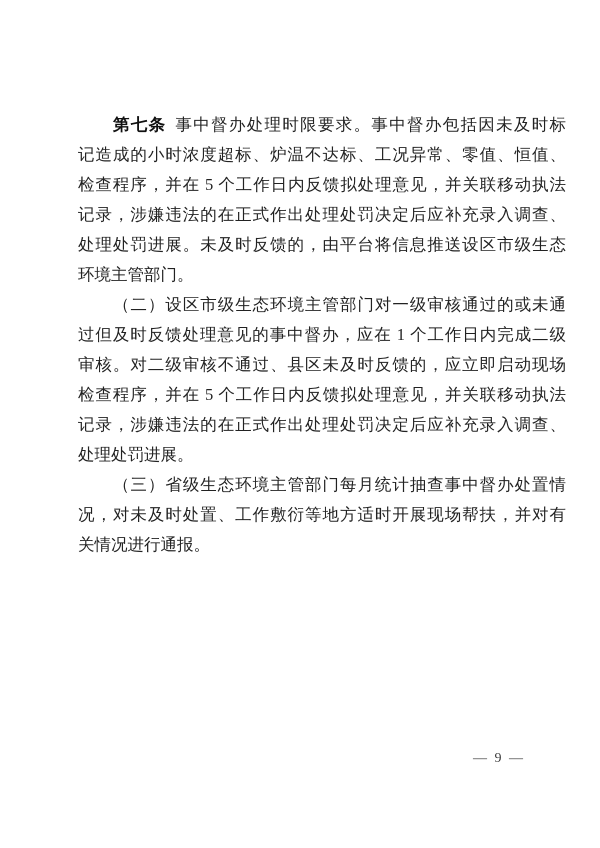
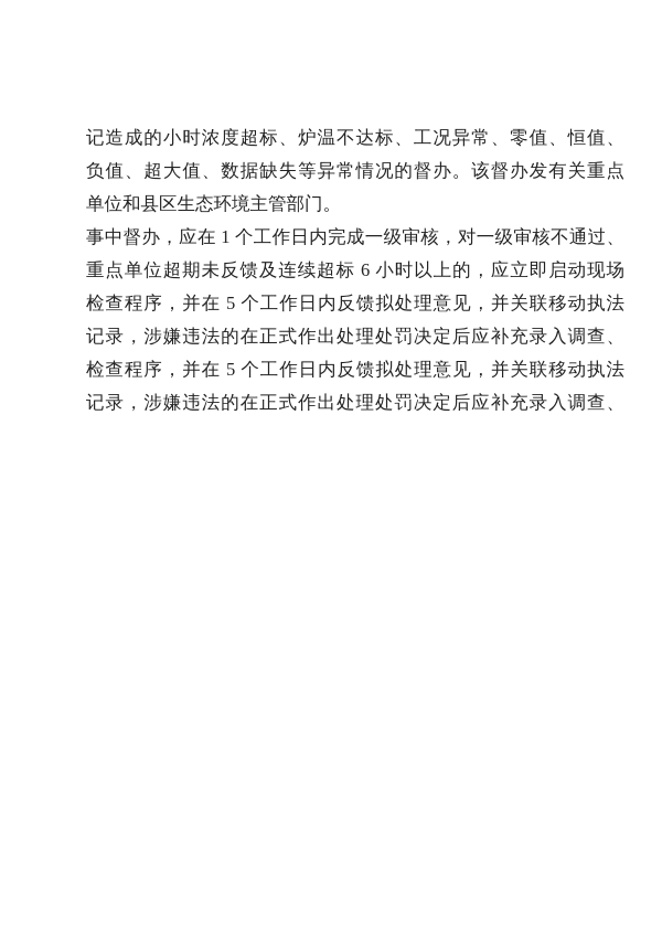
- 第七条 事中督办处理时限要求。事中督办包括因未及时标
  记造成的小时浓度超标、炉温不达标、工况异常、零值、恒值、
+ 负值、超大值、数据缺失等异常情况的督办。该督办发有关重点
+ 单位和县区生态环境主管部门。
+ 事中督办，应在 1 个工作日内完成一级审核，对一级审核不通过、
+ 重点单位超期未反馈及连续超标 6 小时以上的，应立即启动现场
  检查程序，并在 5 个工作日内反馈拟处理意见，并关联移动执法
  记录，涉嫌违法的在正式作出处理处罚决定后应补充录入调查、
- 处理处罚进展。未及时反馈的，由平台将信息推送设区市级生态
- 环境主管部门。
- （二）设区市级生态环境主管部门对一级审核通过的或未通
- 过但及时反馈处理意见的事中督办，应在 1 个工作日内完成二级
- 审核。对二级审核不通过、县区未及时反馈的，应立即启动现场
  检查程序，并在 5 个工作日内反馈拟处理意见，并关联移动执法
  记录，涉嫌违法的在正式作出处理处罚决定后应补充录入调查、
- 处理处罚进展。
- （三）省级生态环境主管部门每月统计抽查事中督办处置情
- 况，对未及时处置、工作敷衍等地方适时开展现场帮扶，并对有
- 关情况进行通报。
- — 9 —
